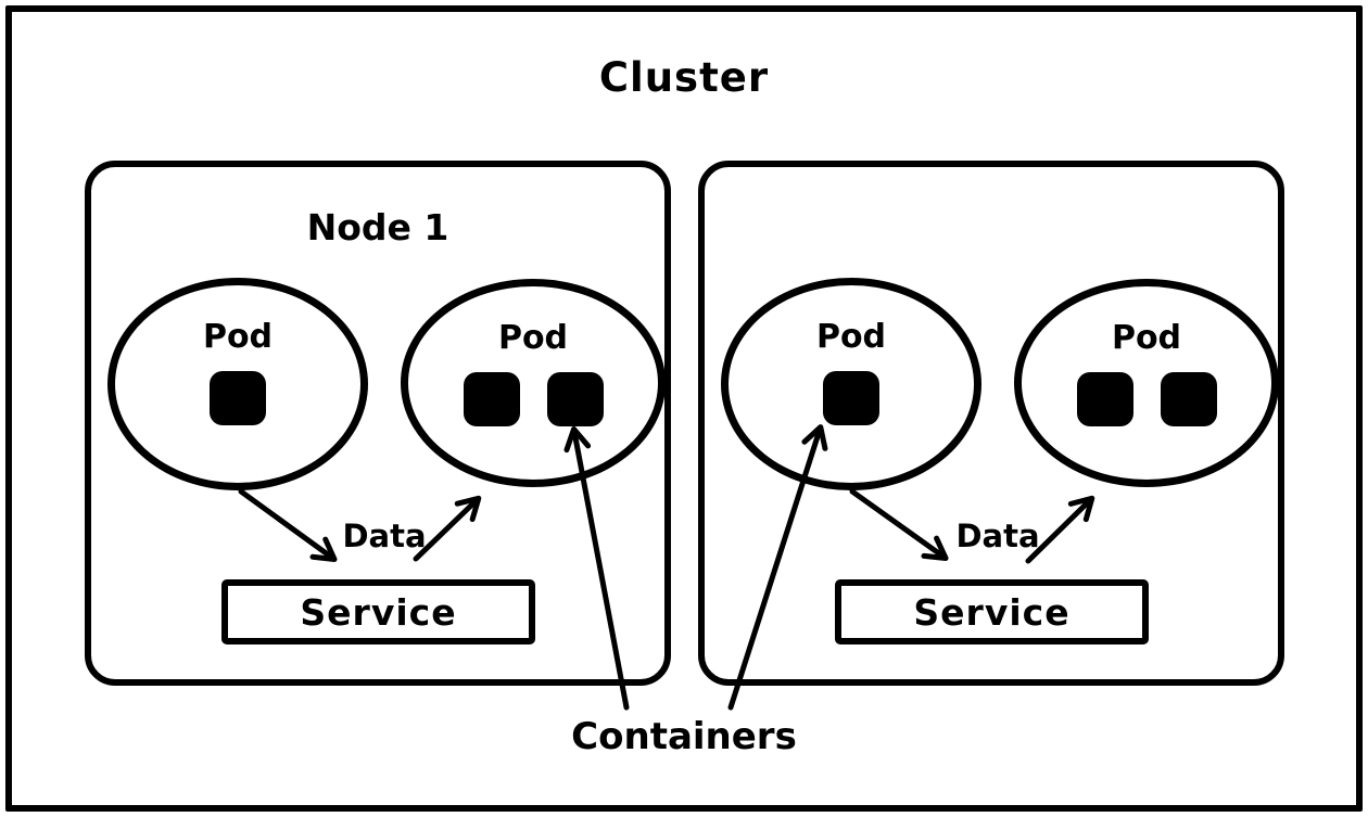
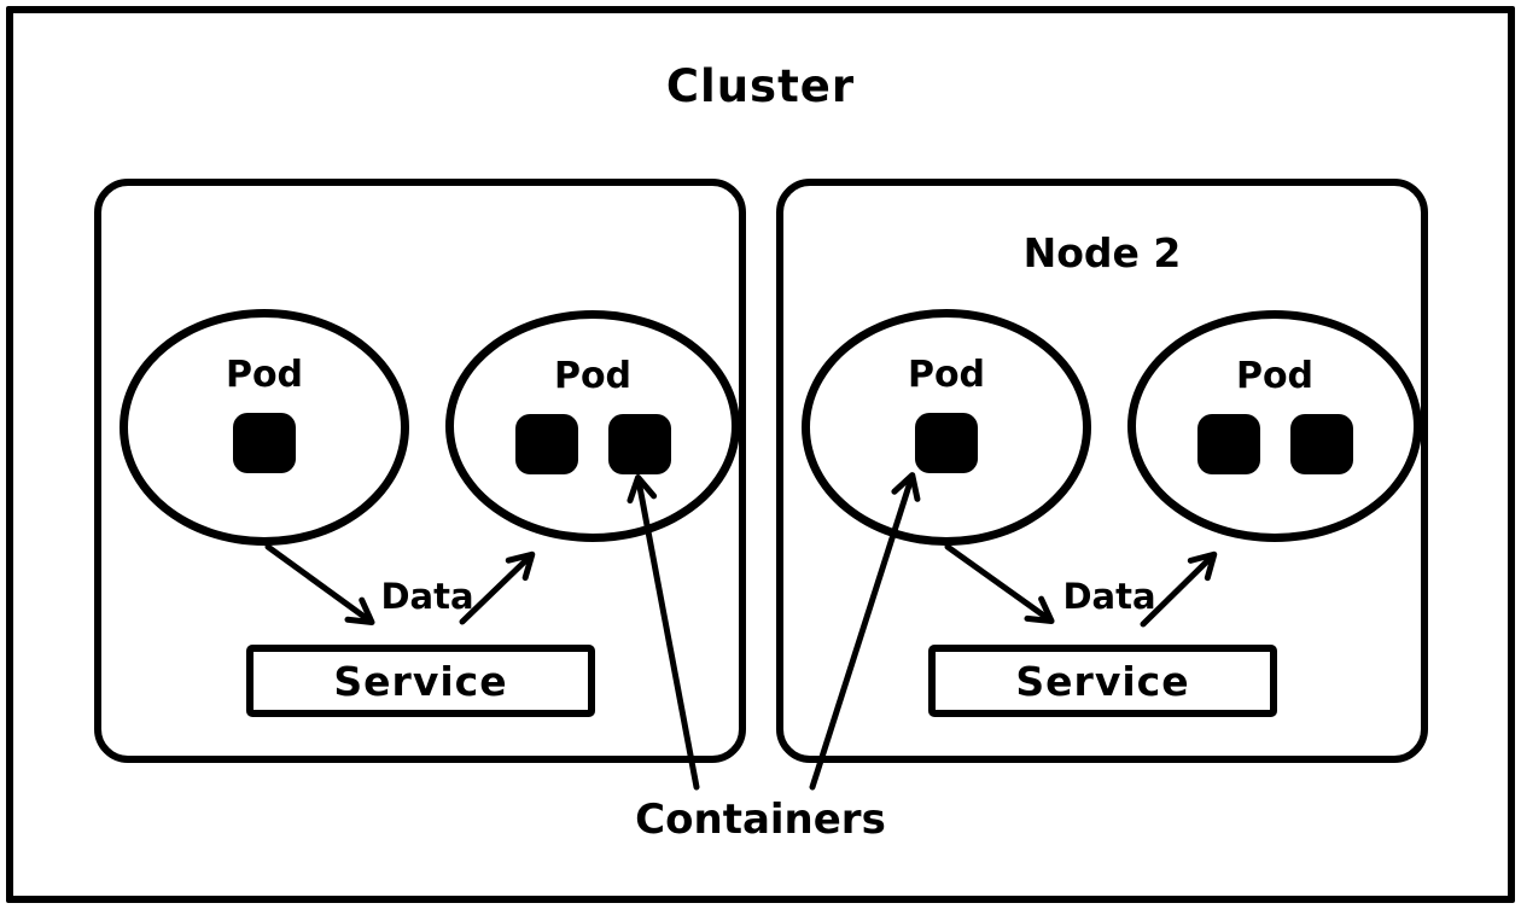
  Cluster
- Node 1
  Pod
  Pod
  Data
  Service
+ Node 2
  Pod
  Pod
  Data
  Service
  Containers
